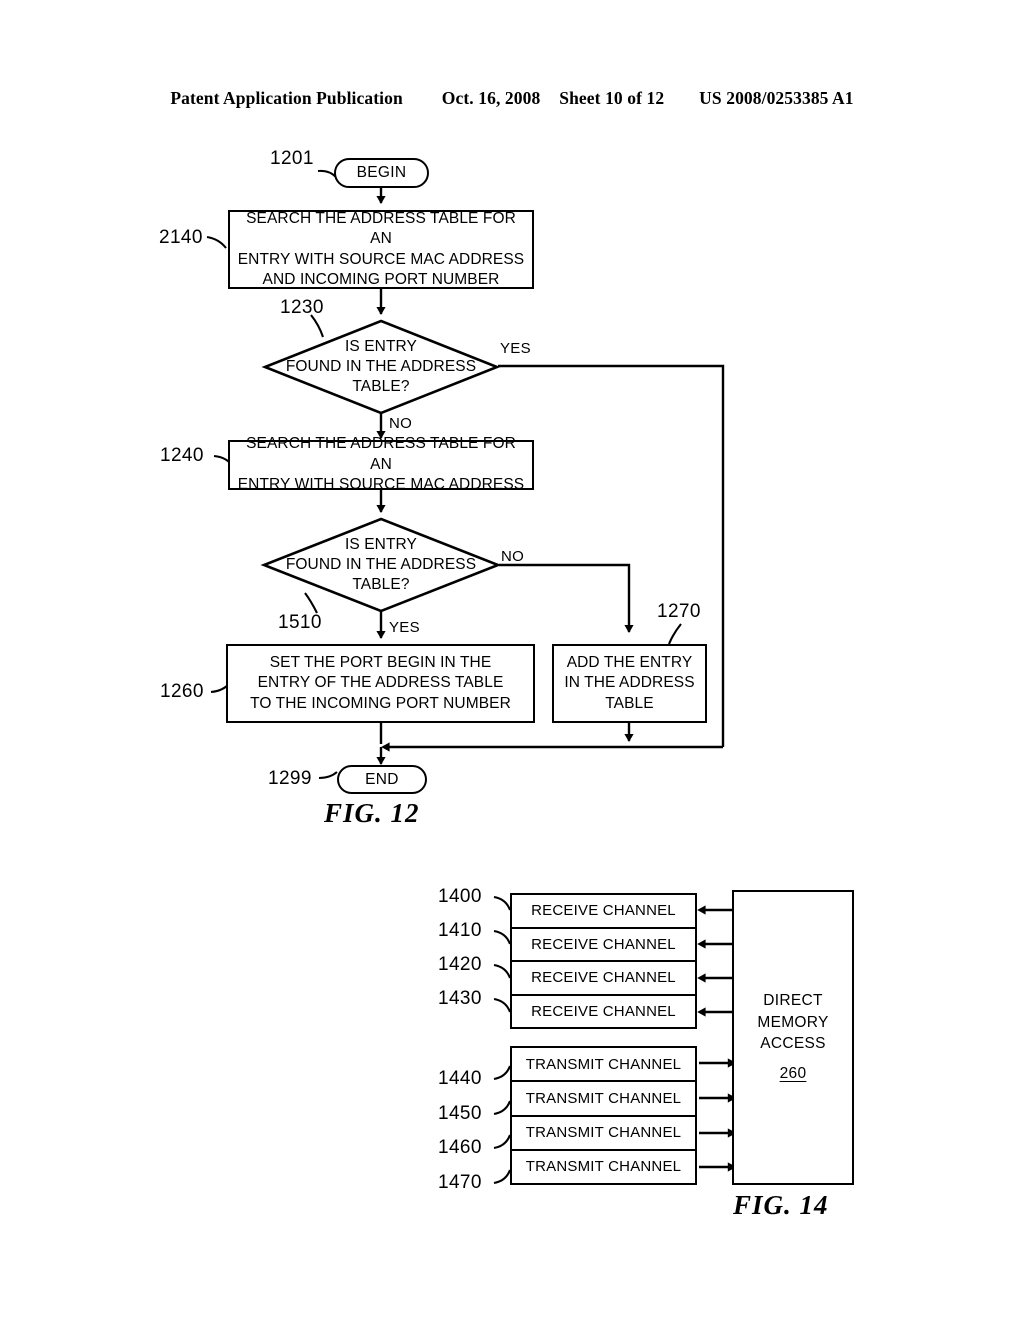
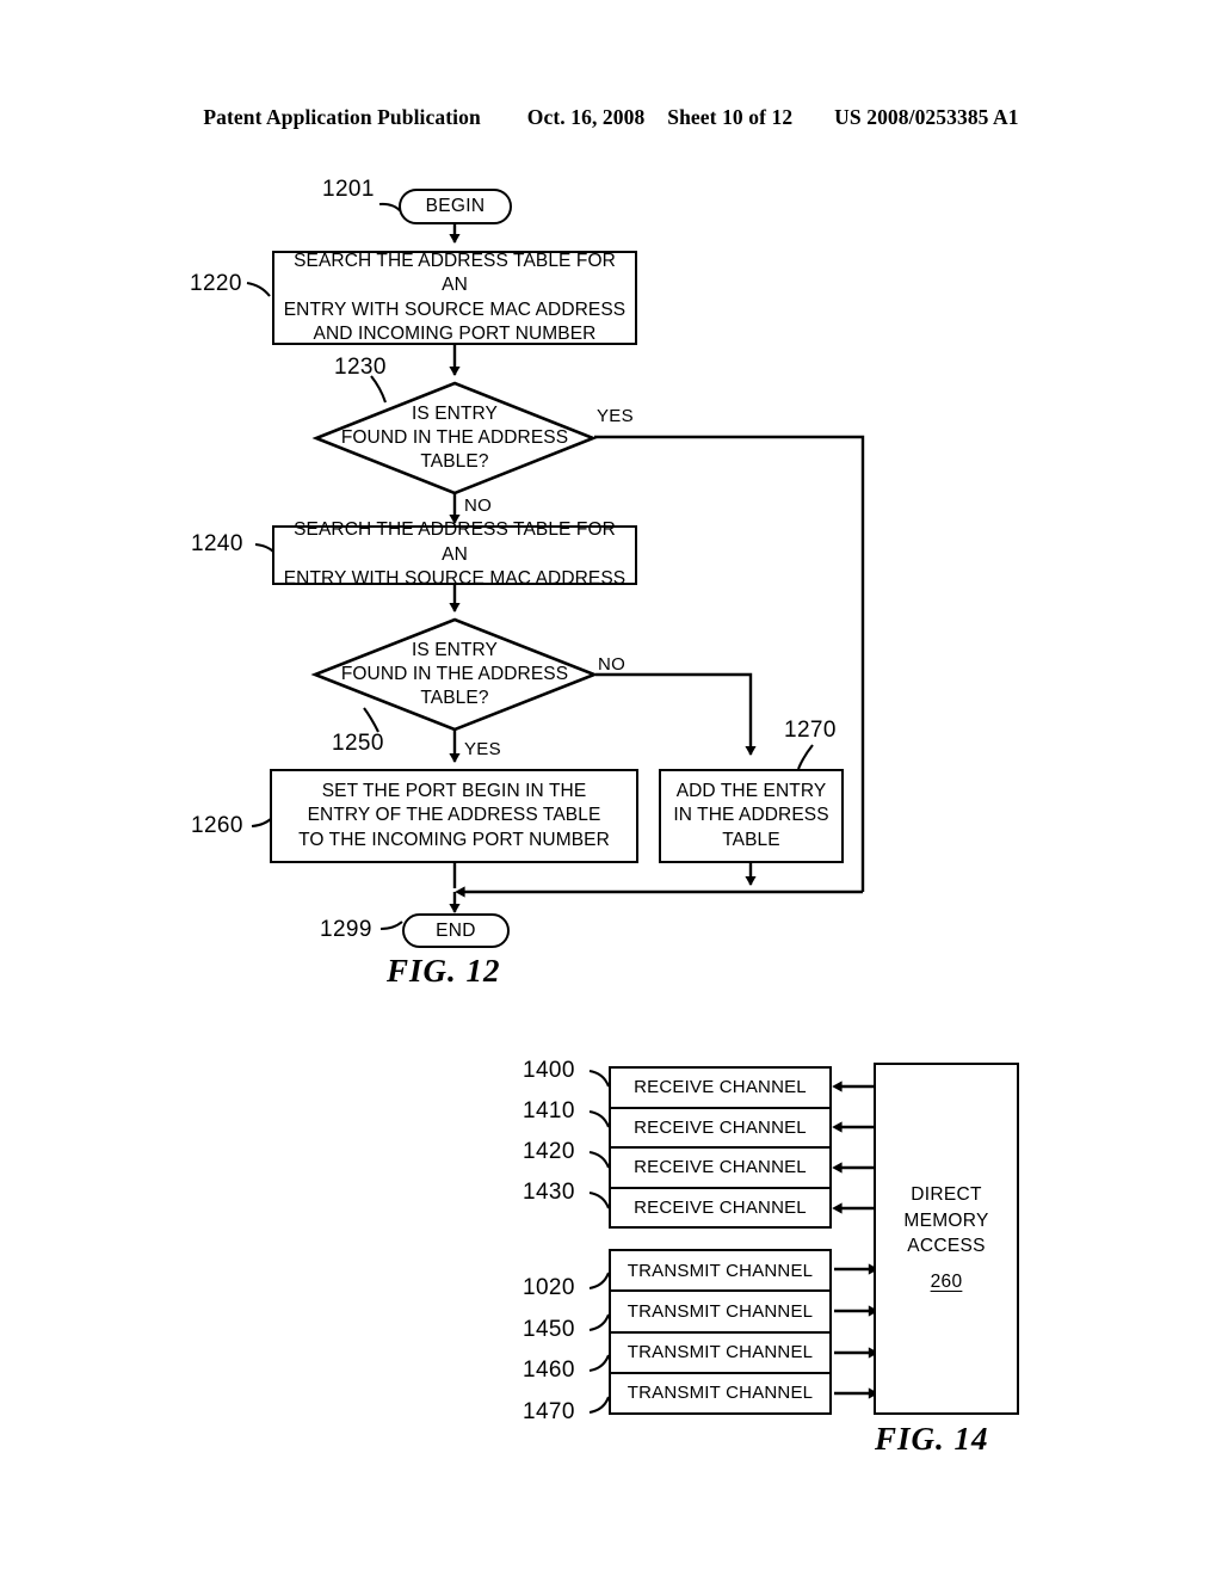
  Patent Application Publication Oct. 16, 2008 Sheet 10 of 12 US 2008/0253385 A1
  BEGIN
  1201
  SEARCH THE ADDRESS TABLE FOR AN
  ENTRY WITH SOURCE MAC ADDRESS
  AND INCOMING PORT NUMBER
- 2140
+ 1220
  IS ENTRY
  FOUND IN THE ADDRESS
  TABLE?
  1230
  YES
  NO
  SEARCH THE ADDRESS TABLE FOR AN
  ENTRY WITH SOURCE MAC ADDRESS
  1240
  IS ENTRY
  FOUND IN THE ADDRESS
  TABLE?
- 1510
+ 1250
  NO
  YES
  SET THE PORT BEGIN IN THE
  ENTRY OF THE ADDRESS TABLE
  TO THE INCOMING PORT NUMBER
  1260
  ADD THE ENTRY
  IN THE ADDRESS
  TABLE
  1270
  END
  1299
  FIG. 12
  RECEIVE CHANNEL
  RECEIVE CHANNEL
  RECEIVE CHANNEL
  RECEIVE CHANNEL
  1400
  1410
  1420
  1430
  TRANSMIT CHANNEL
  TRANSMIT CHANNEL
  TRANSMIT CHANNEL
  TRANSMIT CHANNEL
- 1440
+ 1020
  1450
  1460
  1470
  DIRECT
  MEMORY
  ACCESS
  260
  FIG. 14
